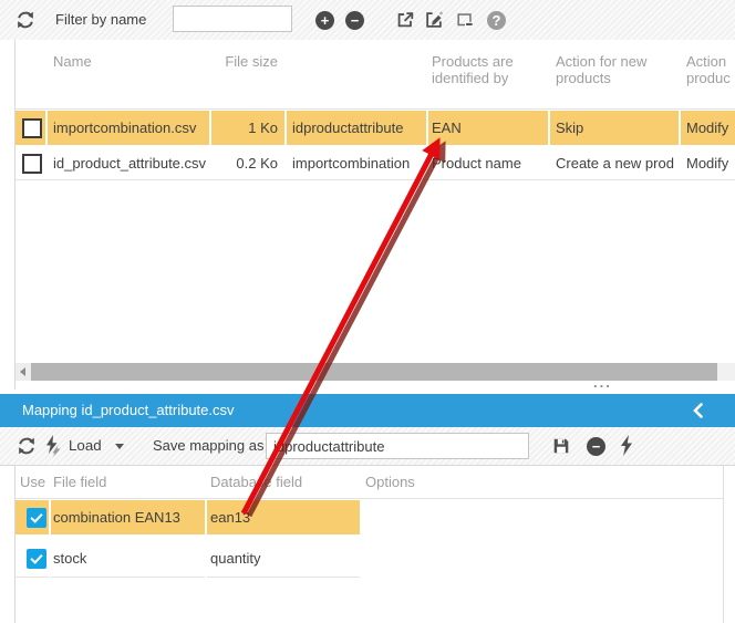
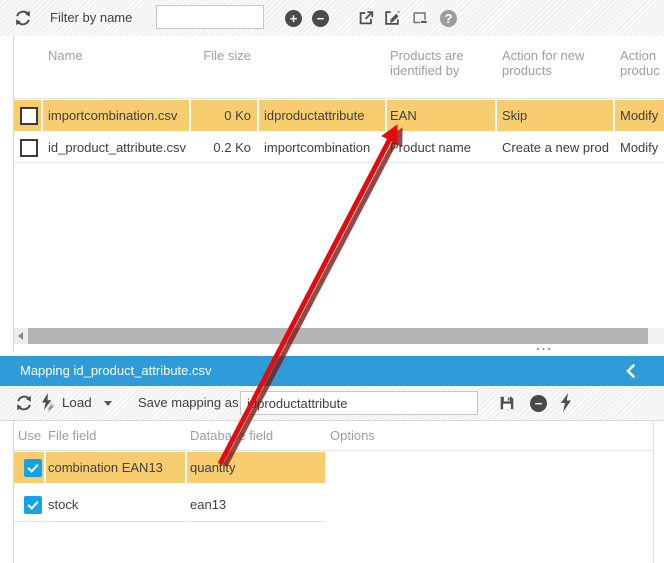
  Filter by name
  +
  −
  ?
  Name
  File size
  Products are identified by
  Action for new products
  Action produc
  importcombination.csv
- 1 Ko
+ 0 Ko
  idproductattribute
  EAN
  Skip
  Modify
  id_product_attribute.csv
  0.2 Ko
  importcombination
  Product name
  Create a new prod
  Modify
  ...
  Mapping id_product_attribute.csv
  Load
  Save mapping as
  iproductattribute
  −
  Use
  File field
  Databae field
  Options
  combination EAN13
- ean13
+ quantity
  stock
- quantity
+ ean13
